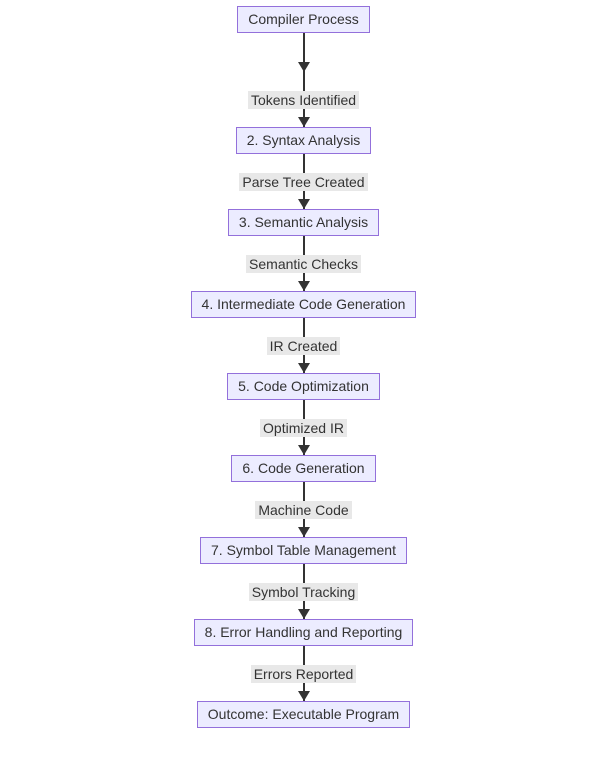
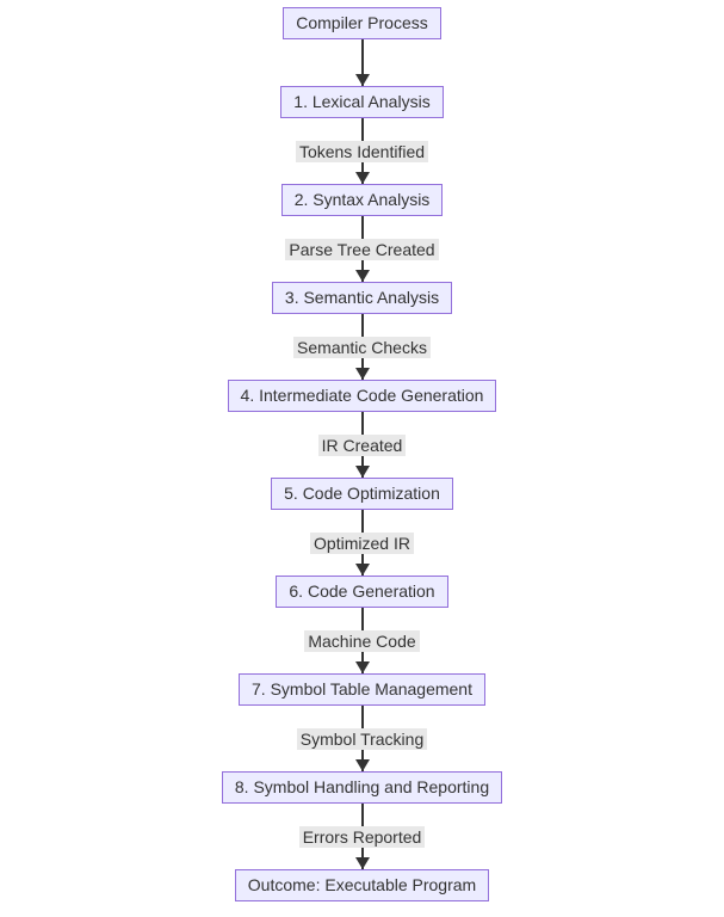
  Compiler Process
+ 1. Lexical Analysis
  Tokens Identified
  2. Syntax Analysis
  Parse Tree Created
  3. Semantic Analysis
  Semantic Checks
  4. Intermediate Code Generation
  IR Created
  5. Code Optimization
  Optimized IR
  6. Code Generation
  Machine Code
  7. Symbol Table Management
  Symbol Tracking
- 8. Error Handling and Reporting
+ 8. Symbol Handling and Reporting
  Errors Reported
  Outcome: Executable Program
